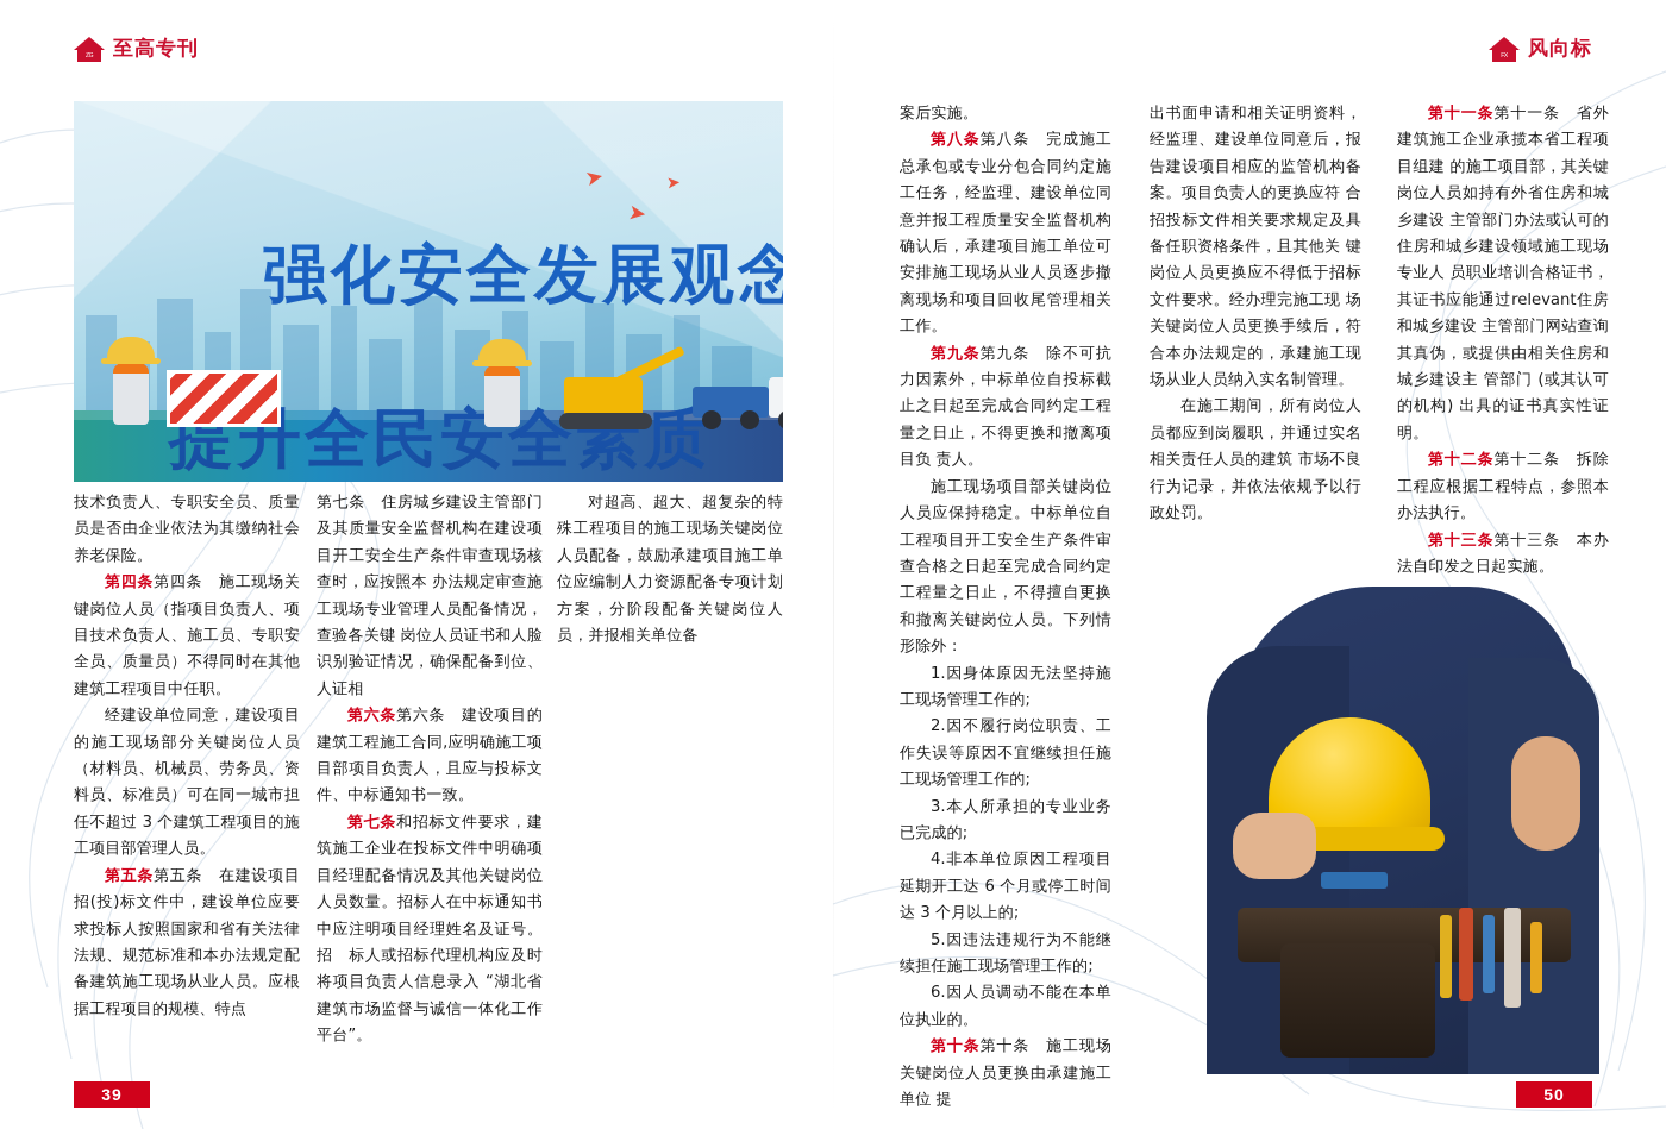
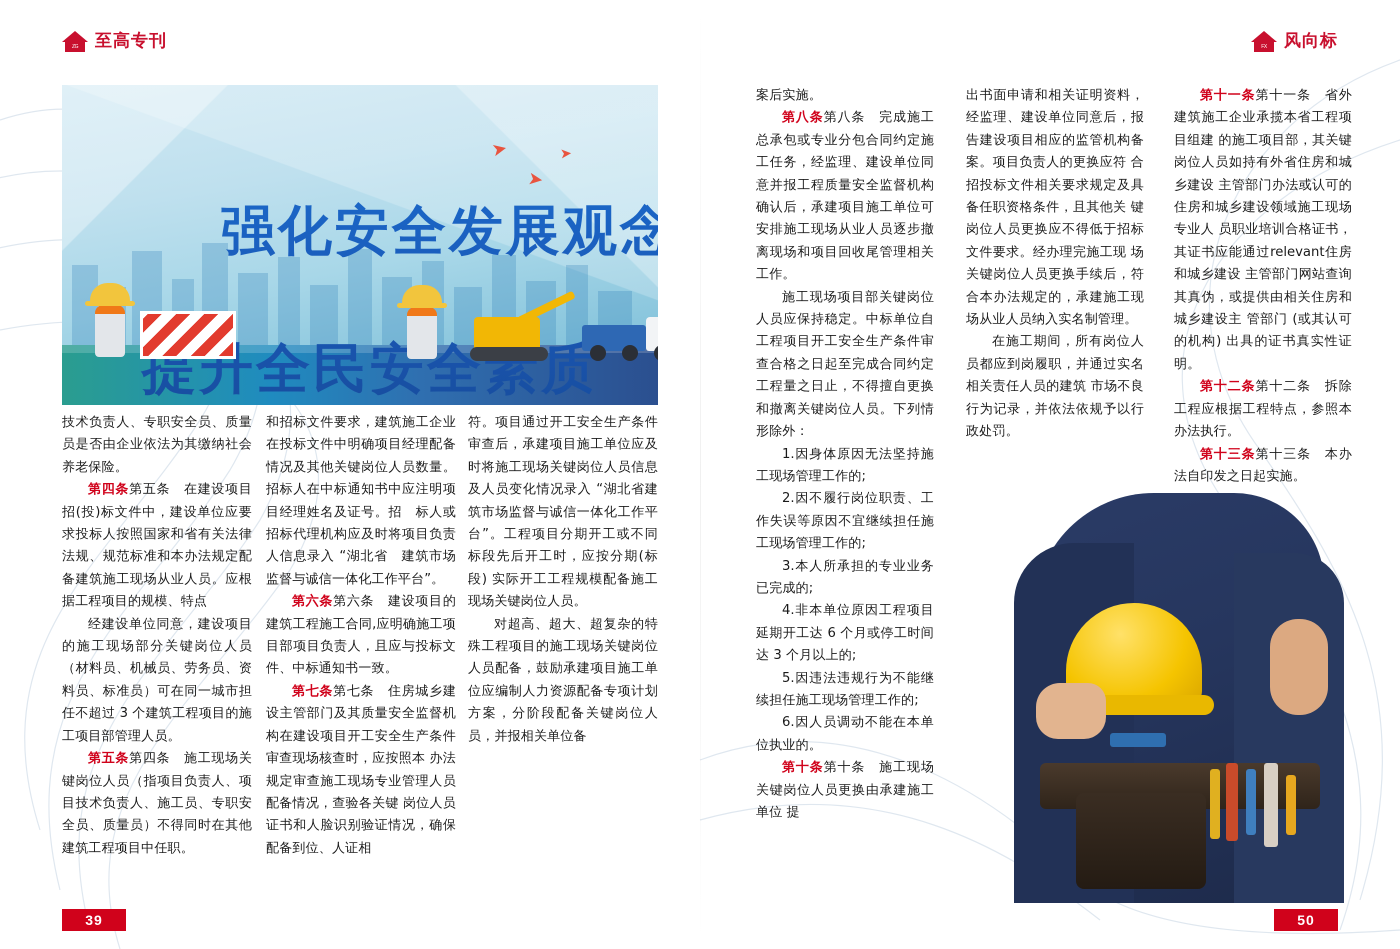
  至高专刊
  风向标
  强化安全发展观念
  提升全民安全素质
  技术负责人、专职安全员、质量员是否由企业依法为其缴纳社会养老保险。
- 第四条第四条 施工现场关键岗位人员（指项目负责人、项目技术负责人、施工员、专职安全员、质量员）不得同时在其他建筑工程项目中任职。
+ 第四条第五条 在建设项目招(投)标文件中，建设单位应要求投标人按照国家和省有关法律法规、规范标准和本办法规定配备建筑施工现场从业人员。应根据工程项目的规模、特点
  经建设单位同意，建设项目的施工现场部分关键岗位人员（材料员、机械员、劳务员、资料员、标准员）可在同一城市担任不超过 3 个建筑工程项目的施工项目部管理人员。
- 第五条第五条 在建设项目招(投)标文件中，建设单位应要求投标人按照国家和省有关法律法规、规范标准和本办法规定配备建筑施工现场从业人员。应根据工程项目的规模、特点
+ 第五条第四条 施工现场关键岗位人员（指项目负责人、项目技术负责人、施工员、专职安全员、质量员）不得同时在其他建筑工程项目中任职。
- 第七条 住房城乡建设主管部门及其质量安全监督机构在建设项目开工安全生产条件审查现场核查时，应按照本 办法规定审查施工现场专业管理人员配备情况，查验各关键 岗位人员证书和人脸识别验证情况，确保配备到位、人证相
+ 和招标文件要求，建筑施工企业在投标文件中明确项目经理配备情况及其他关键岗位人员数量。招标人在中标通知书中应注明项目经理姓名及证号。招 标人或招标代理机构应及时将项目负责人信息录入 “湖北省 建筑市场监督与诚信一体化工作平台”。
  第六条第六条 建设项目的建筑工程施工合同,应明确施工项目部项目负责人，且应与投标文件、中标通知书一致。
- 第七条和招标文件要求，建筑施工企业在投标文件中明确项目经理配备情况及其他关键岗位人员数量。招标人在中标通知书中应注明项目经理姓名及证号。招 标人或招标代理机构应及时将项目负责人信息录入 “湖北省 建筑市场监督与诚信一体化工作平台”。
+ 第七条第七条 住房城乡建设主管部门及其质量安全监督机构在建设项目开工安全生产条件审查现场核查时，应按照本 办法规定审查施工现场专业管理人员配备情况，查验各关键 岗位人员证书和人脸识别验证情况，确保配备到位、人证相
+ 符。项目通过开工安全生产条件审查后，承建项目施工单位应及时将施工现场关键岗位人员信息及人员变化情况录入 “湖北省建筑市场监督与诚信一体化工作平台”。工程项目分期开工或不同标段先后开工时，应按分期(标段) 实际开工工程规模配备施工现场关键岗位人员。
  对超高、超大、超复杂的特殊工程项目的施工现场关键岗位人员配备，鼓励承建项目施工单位应编制人力资源配备专项计划方案，分阶段配备关键岗位人员，并报相关单位备
  案后实施。
  第八条第八条 完成施工总承包或专业分包合同约定施工任务，经监理、建设单位同意并报工程质量安全监督机构确认后，承建项目施工单位可安排施工现场从业人员逐步撤离现场和项目回收尾管理相关工作。
- 第九条第九条 除不可抗力因素外，中标单位自投标截止之日起至完成合同约定工程量之日止，不得更换和撤离项目负 责人。
  施工现场项目部关键岗位人员应保持稳定。中标单位自工程项目开工安全生产条件审查合格之日起至完成合同约定工程量之日止，不得擅自更换和撤离关键岗位人员。下列情形除外：
  1.因身体原因无法坚持施工现场管理工作的;
  2.因不履行岗位职责、工作失误等原因不宜继续担任施工现场管理工作的;
  3.本人所承担的专业业务已完成的;
  4.非本单位原因工程项目延期开工达 6 个月或停工时间达 3 个月以上的;
  5.因违法违规行为不能继续担任施工现场管理工作的;
  6.因人员调动不能在本单位执业的。
  第十条第十条 施工现场关键岗位人员更换由承建施工单位 提
  出书面申请和相关证明资料，经监理、建设单位同意后，报告建设项目相应的监管机构备案。项目负责人的更换应符 合招投标文件相关要求规定及具备任职资格条件，且其他关 键岗位人员更换应不得低于招标文件要求。经办理完施工现 场关键岗位人员更换手续后，符合本办法规定的，承建施工现场从业人员纳入实名制管理。
  在施工期间，所有岗位人员都应到岗履职，并通过实名相关责任人员的建筑 市场不良行为记录，并依法依规予以行政处罚。
  第十一条第十一条 省外建筑施工企业承揽本省工程项目组建 的施工项目部，其关键岗位人员如持有外省住房和城乡建设 主管部门办法或认可的住房和城乡建设领域施工现场专业人 员职业培训合格证书，其证书应能通过relevant住房和城乡建设 主管部门网站查询其真伪，或提供由相关住房和城乡建设主 管部门 (或其认可的机构) 出具的证书真实性证明。
  第十二条第十二条 拆除工程应根据工程特点，参照本办法执行。
  第十三条第十三条 本办法自印发之日起实施。
  39
  50
